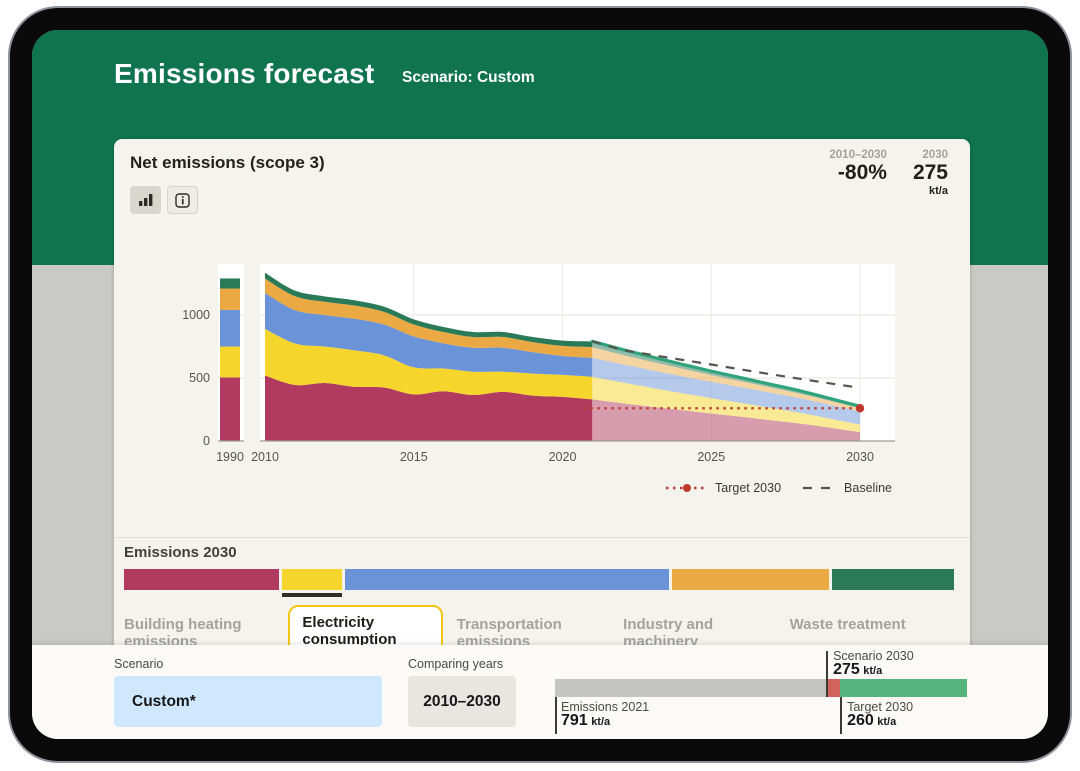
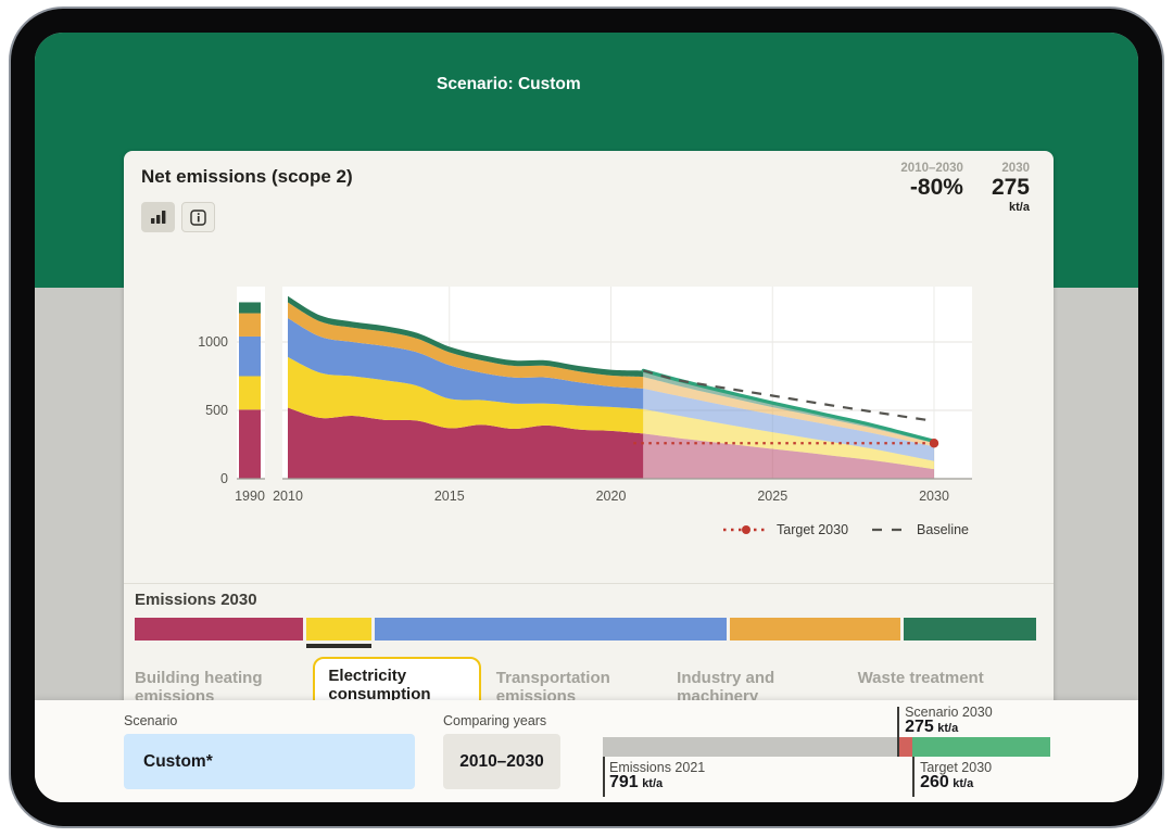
- Emissions forecast
  Scenario: Custom
- Net emissions (scope 3)
+ Net emissions (scope 2)
  2010–2030
  -80%
  2030
  275
  kt/a
  0
  500
  1000
  1990
  2010
  2015
  2020
  2025
  2030
  Target 2030
  Baseline
  Emissions 2030
  Building heating emissions
  Electricity consumption
  Transportation emissions
  Industry and machinery
  Waste treatment
  Scenario
  Custom*
  Comparing years
  2010–2030
  Emissions 2021
  791 kt/a
  Scenario 2030
  275 kt/a
  Target 2030
  260 kt/a
